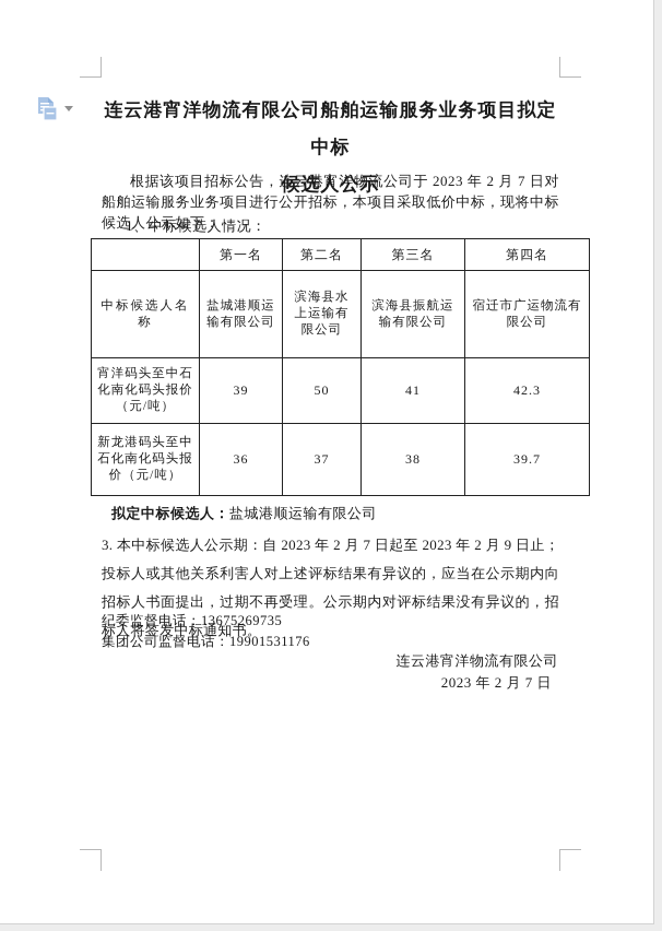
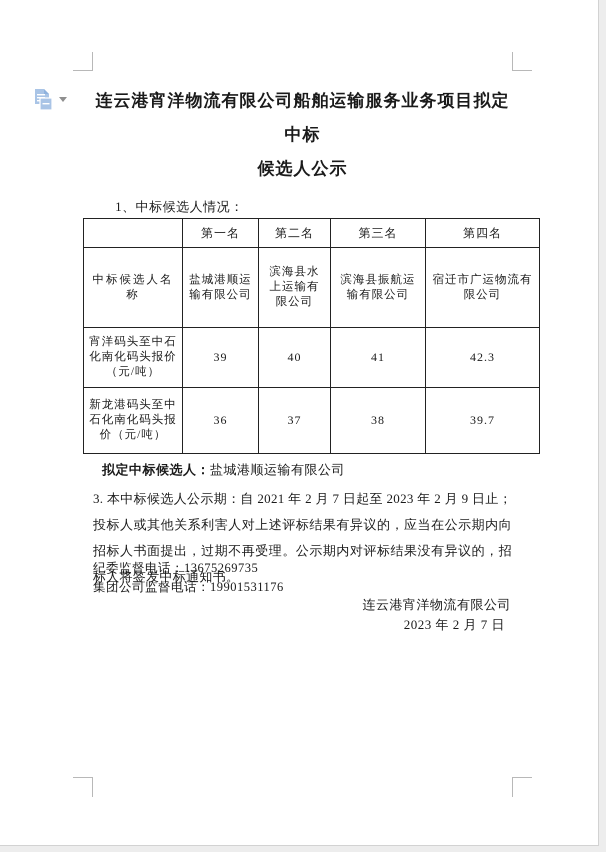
  连云港宵洋物流有限公司船舶运输服务业务项目拟定中标
  候选人公示
- 根据该项目招标公告，连云港宵洋物流公司于 2023 年 2 月 7 日对船舶运输服务业务项目进行公开招标，本项目采取低价中标，现将中标候选人公示如下：
  1、中标候选人情况：
  	第一名	第二名	第三名	第四名
  中标候选人名称	盐城港顺运输有限公司	滨海县水上运输有限公司	滨海县振航运输有限公司	宿迁市广运物流有限公司
- 宵洋码头至中石化南化码头报价（元/吨）	39	50	41	42.3
+ 宵洋码头至中石化南化码头报价（元/吨）	39	40	41	42.3
  新龙港码头至中石化南化码头报价（元/吨）	36	37	38	39.7
  拟定中标候选人：盐城港顺运输有限公司
- 3. 本中标候选人公示期：自 2023 年 2 月 7 日起至 2023 年 2 月 9 日止；投标人或其他关系利害人对上述评标结果有异议的，应当在公示期内向招标人书面提出，过期不再受理。公示期内对评标结果没有异议的，招标人将签发中标通知书。
+ 3. 本中标候选人公示期：自 2021 年 2 月 7 日起至 2023 年 2 月 9 日止；投标人或其他关系利害人对上述评标结果有异议的，应当在公示期内向招标人书面提出，过期不再受理。公示期内对评标结果没有异议的，招标人将签发中标通知书。
  纪委监督电话：13675269735
  集团公司监督电话：19901531176
  连云港宵洋物流有限公司
  2023 年 2 月 7 日
